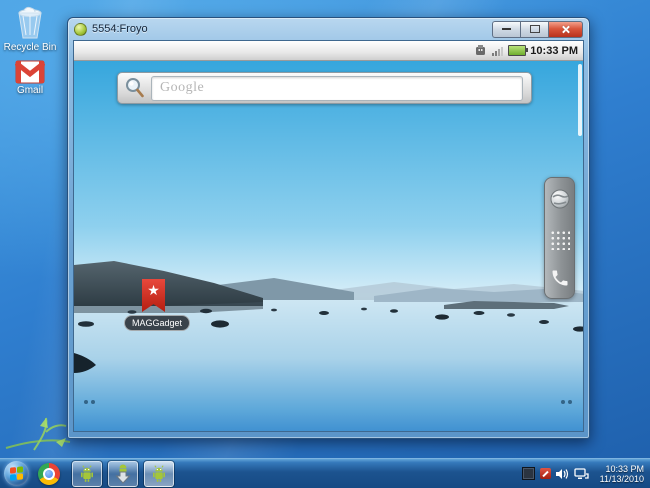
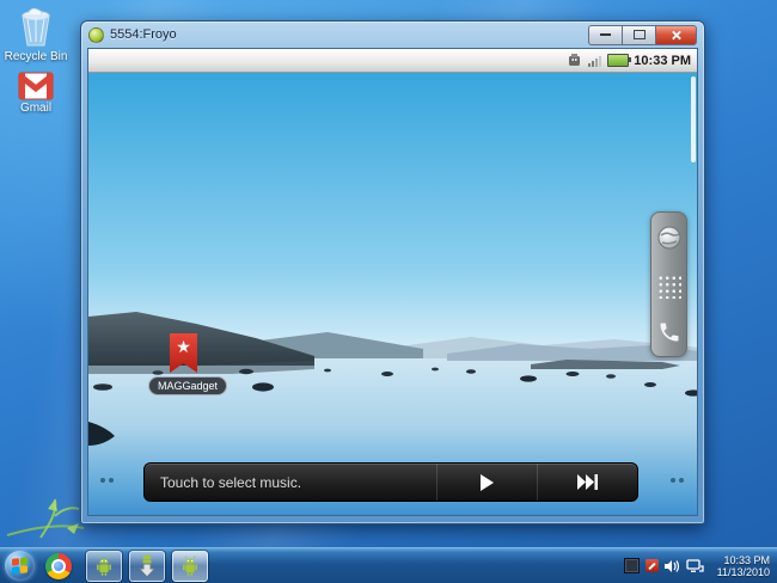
  Recycle Bin
  Gmail
  5554:Froyo
  10:33 PM
- Google
  ★
  MAGGadget
+ Touch to select music.
  10:33 PM
  11/13/2010
